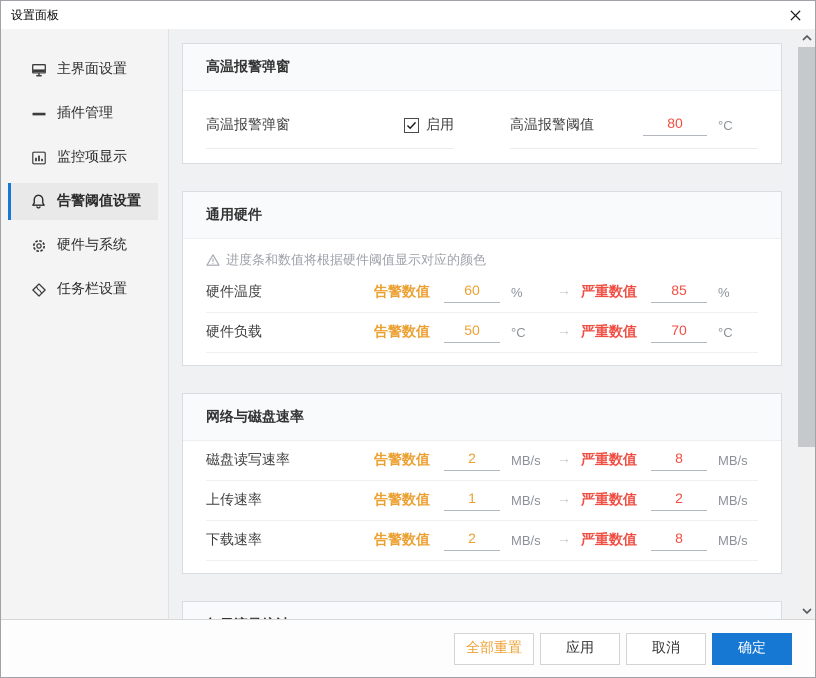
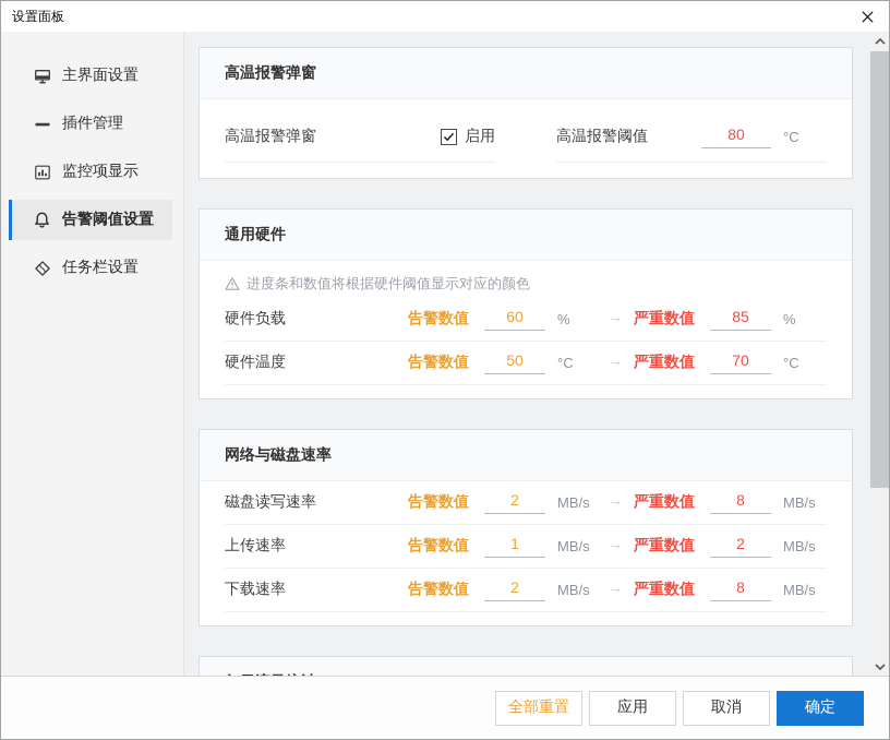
  设置面板
  主界面设置
  插件管理
  监控项显示
  告警阈值设置
- 硬件与系统
  任务栏设置
  高温报警弹窗
  高温报警弹窗
  启用
  高温报警阈值
  80
  °C
  通用硬件
  进度条和数值将根据硬件阈值显示对应的颜色
- 硬件温度
+ 硬件负载
  告警数值
  60
  %
  →
  严重数值
  85
  %
- 硬件负载
+ 硬件温度
  告警数值
  50
  °C
  →
  严重数值
  70
  °C
  网络与磁盘速率
  磁盘读写速率
  告警数值
  2
  MB/s
  →
  严重数值
  8
  MB/s
  上传速率
  告警数值
  1
  MB/s
  →
  严重数值
  2
  MB/s
  下载速率
  告警数值
  2
  MB/s
  →
  严重数值
  8
  MB/s
  全部重置
  应用
  取消
  确定
